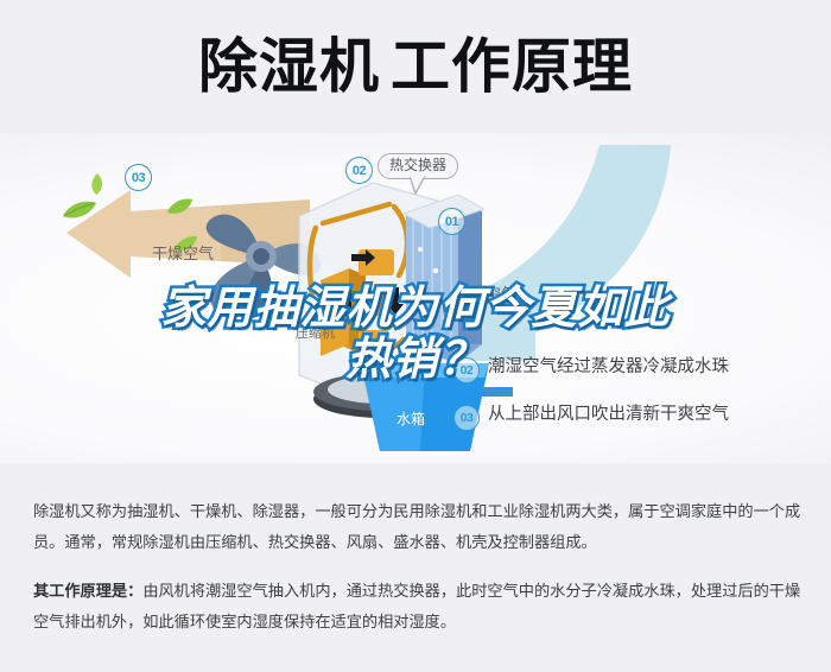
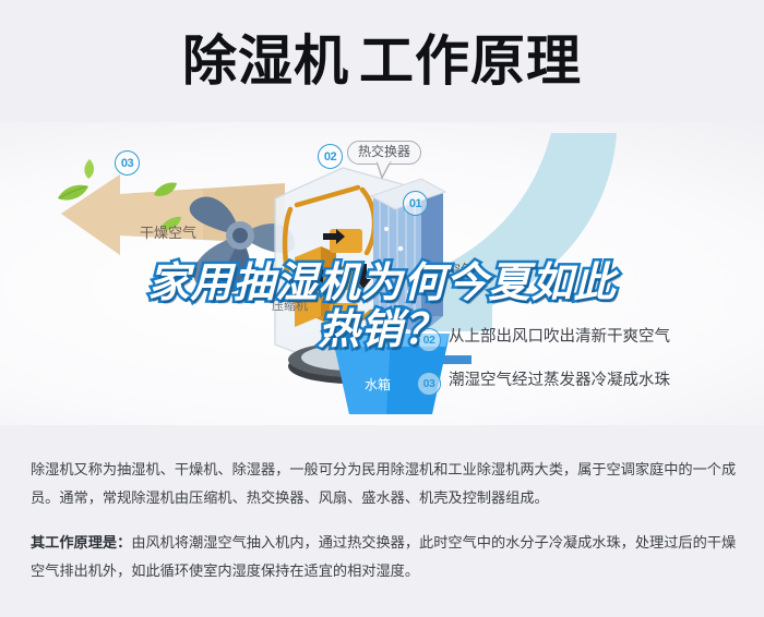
  除湿机 工作原理
  01
  02
  03
  热交换器
  干燥空气
  潮湿空气
  压缩机
  水箱
  02
- 潮湿空气经过蒸发器冷凝成水珠
+ 从上部出风口吹出清新干爽空气
  03
- 从上部出风口吹出清新干爽空气
+ 潮湿空气经过蒸发器冷凝成水珠
  家用抽湿机为何今夏如此
  热销？
  除湿机又称为抽湿机、干燥机、除湿器，一般可分为民用除湿机和工业除湿机两大类，属于空调家庭中的一个成员。通常，常规除湿机由压缩机、热交换器、风扇、盛水器、机壳及控制器组成。
  其工作原理是：由风机将潮湿空气抽入机内，通过热交换器，此时空气中的水分子冷凝成水珠，处理过后的干燥空气排出机外，如此循环使室内湿度保持在适宜的相对湿度。
